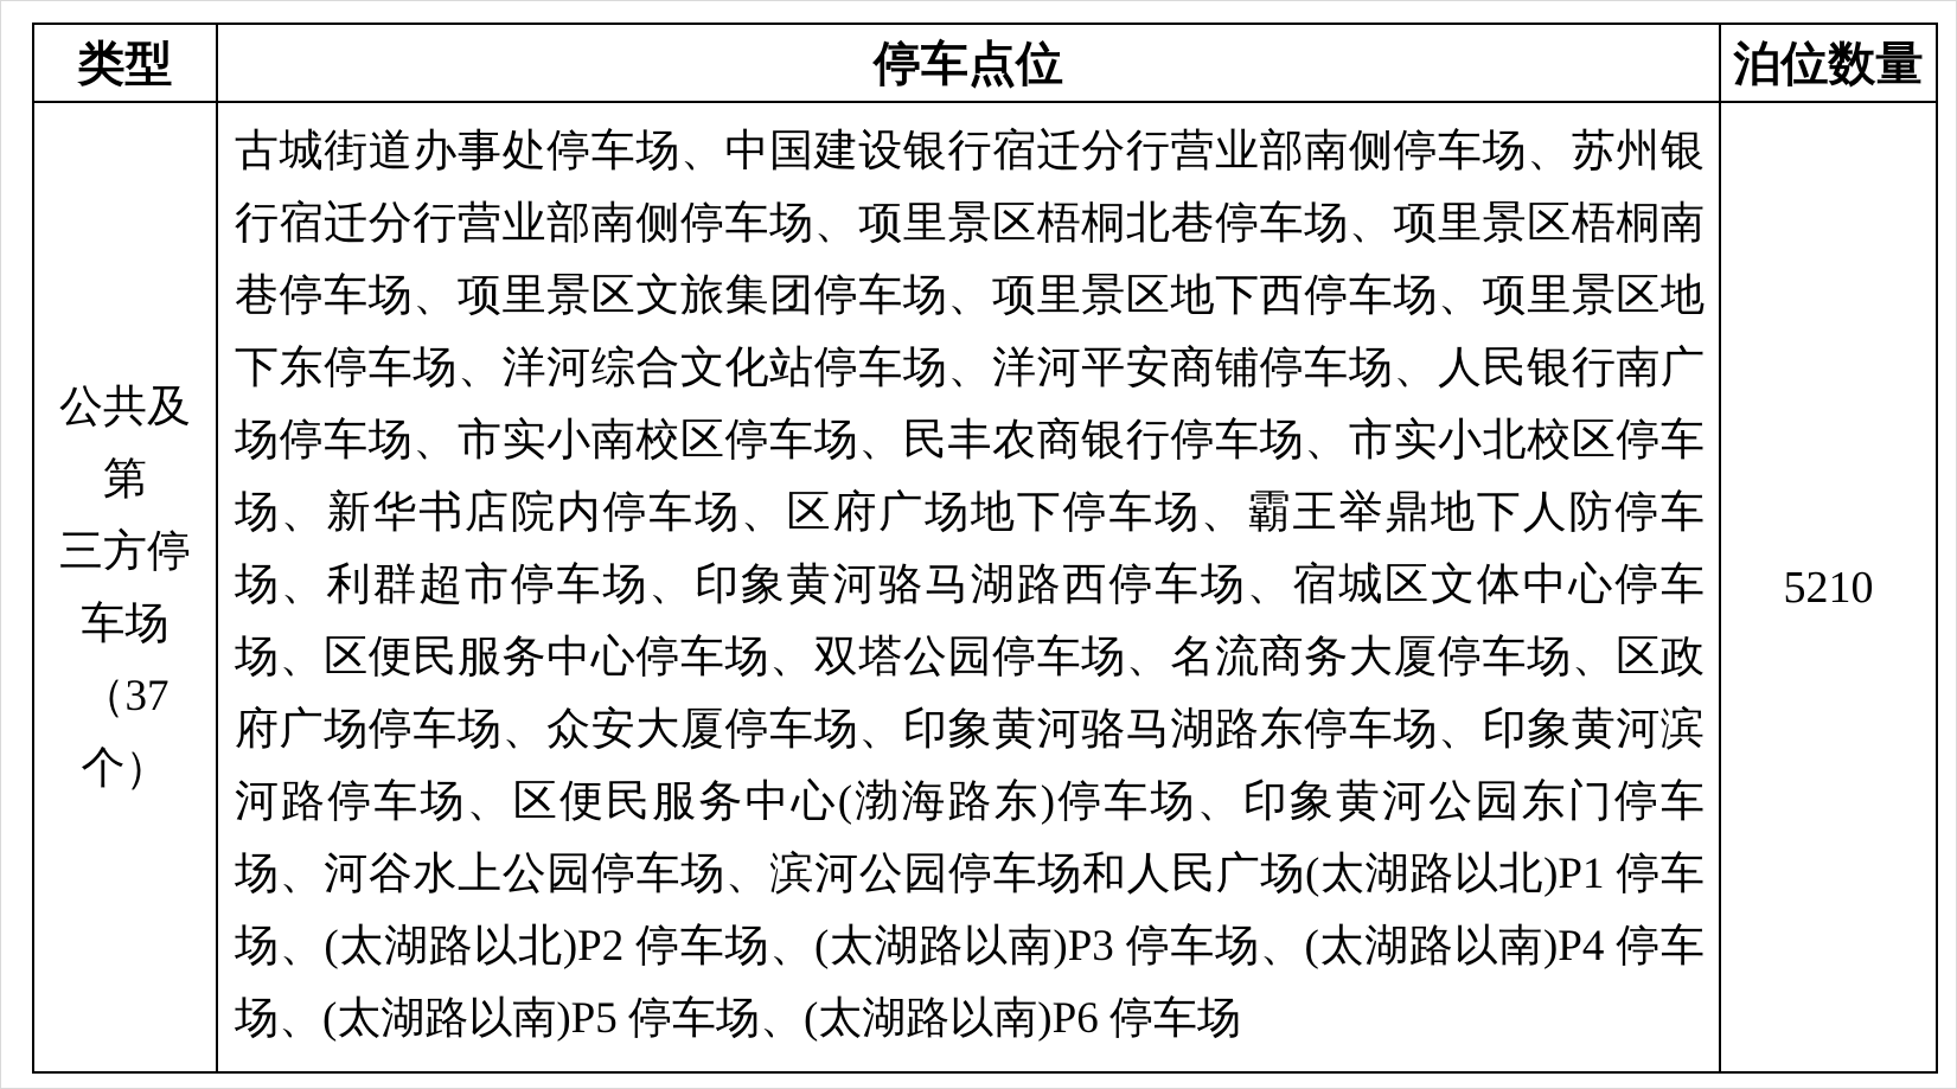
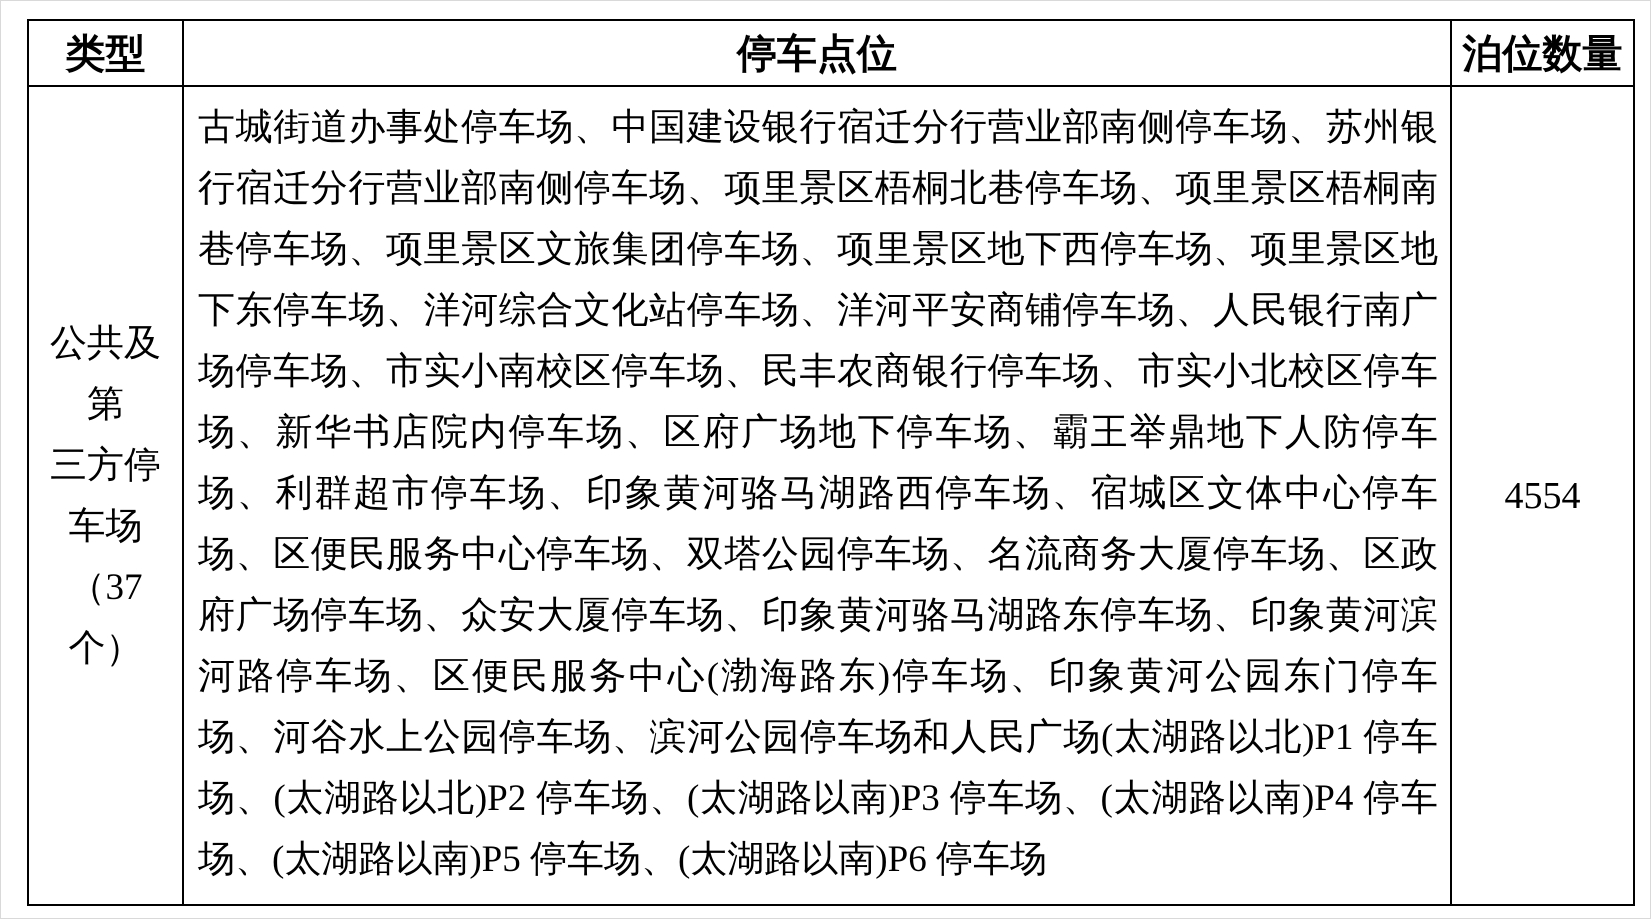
  类型	停车点位	泊位数量
- 公共及第 三方停 车场 （37 个）	古城街道办事处停车场、中国建设银行宿迁分行营业部南侧停车场、苏州银行宿迁分行营业部南侧停车场、项里景区梧桐北巷停车场、项里景区梧桐南巷停车场、项里景区文旅集团停车场、项里景区地下西停车场、项里景区地下东停车场、洋河综合文化站停车场、洋河平安商铺停车场、人民银行南广场停车场、市实小南校区停车场、民丰农商银行停车场、市实小北校区停车场、新华书店院内停车场、区府广场地下停车场、霸王举鼎地下人防停车场、利群超市停车场、印象黄河骆马湖路西停车场、宿城区文体中心停车场、区便民服务中心停车场、双塔公园停车场、名流商务大厦停车场、区政府广场停车场、众安大厦停车场、印象黄河骆马湖路东停车场、印象黄河滨河路停车场、区便民服务中心(渤海路东)停车场、印象黄河公园东门停车场、河谷水上公园停车场、滨河公园停车场和人民广场(太湖路以北)P1 停车场、(太湖路以北)P2 停车场、(太湖路以南)P3 停车场、(太湖路以南)P4 停车场、(太湖路以南)P5 停车场、(太湖路以南)P6 停车场	5210
+ 公共及第 三方停 车场 （37 个）	古城街道办事处停车场、中国建设银行宿迁分行营业部南侧停车场、苏州银行宿迁分行营业部南侧停车场、项里景区梧桐北巷停车场、项里景区梧桐南巷停车场、项里景区文旅集团停车场、项里景区地下西停车场、项里景区地下东停车场、洋河综合文化站停车场、洋河平安商铺停车场、人民银行南广场停车场、市实小南校区停车场、民丰农商银行停车场、市实小北校区停车场、新华书店院内停车场、区府广场地下停车场、霸王举鼎地下人防停车场、利群超市停车场、印象黄河骆马湖路西停车场、宿城区文体中心停车场、区便民服务中心停车场、双塔公园停车场、名流商务大厦停车场、区政府广场停车场、众安大厦停车场、印象黄河骆马湖路东停车场、印象黄河滨河路停车场、区便民服务中心(渤海路东)停车场、印象黄河公园东门停车场、河谷水上公园停车场、滨河公园停车场和人民广场(太湖路以北)P1 停车场、(太湖路以北)P2 停车场、(太湖路以南)P3 停车场、(太湖路以南)P4 停车场、(太湖路以南)P5 停车场、(太湖路以南)P6 停车场	4554
